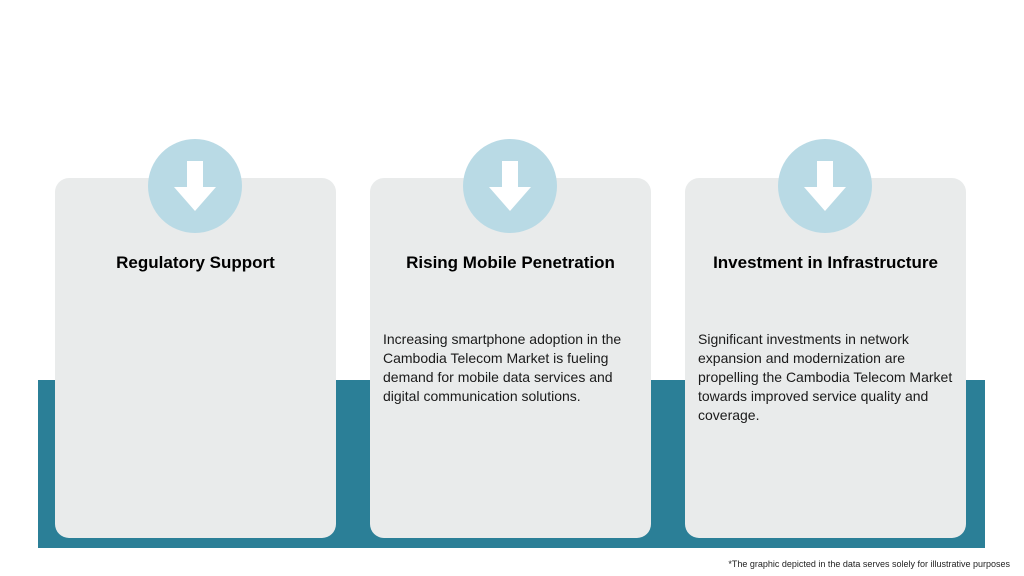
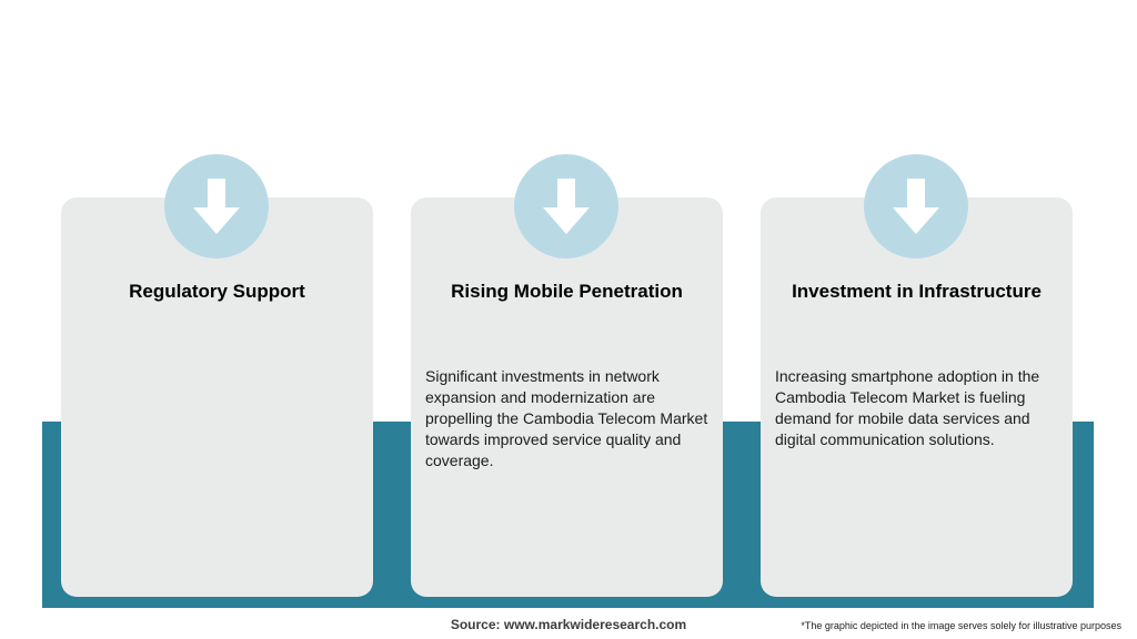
  Regulatory Support
  Rising Mobile Penetration
- Increasing smartphone adoption in the Cambodia Telecom Market is fueling demand for mobile data services and digital communication solutions.
+ Significant investments in network expansion and modernization are propelling the Cambodia Telecom Market towards improved service quality and coverage.
  Investment in Infrastructure
- Significant investments in network expansion and modernization are propelling the Cambodia Telecom Market towards improved service quality and coverage.
+ Increasing smartphone adoption in the Cambodia Telecom Market is fueling demand for mobile data services and digital communication solutions.
+ Source: www.markwideresearch.com
- *The graphic depicted in the data serves solely for illustrative purposes
+ *The graphic depicted in the image serves solely for illustrative purposes
